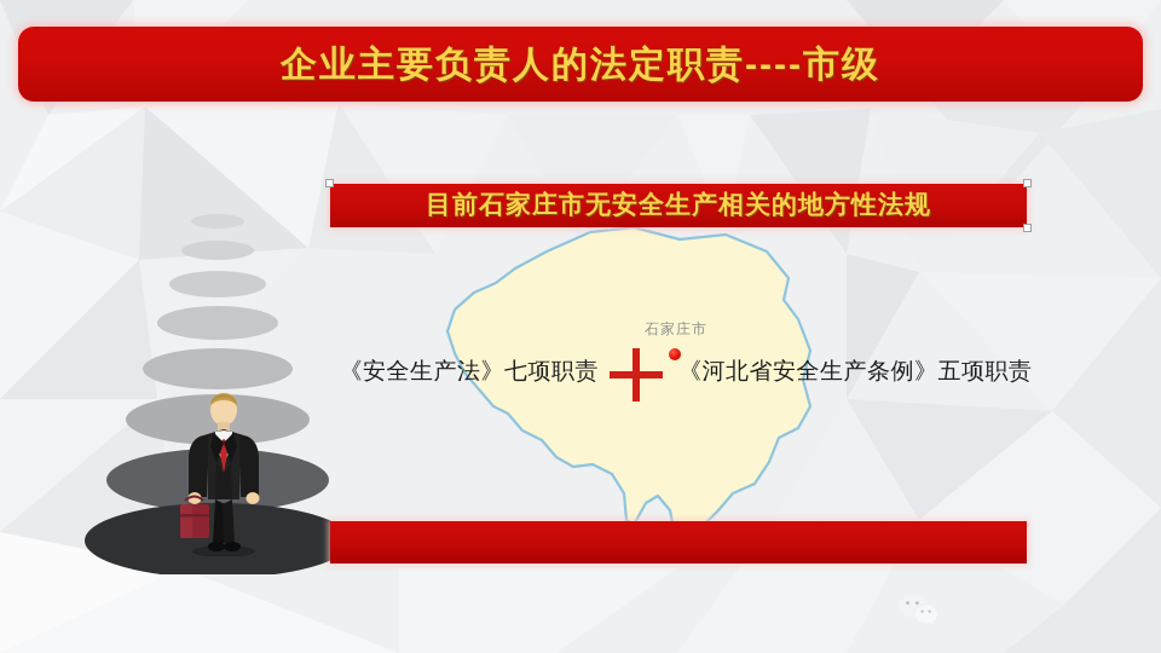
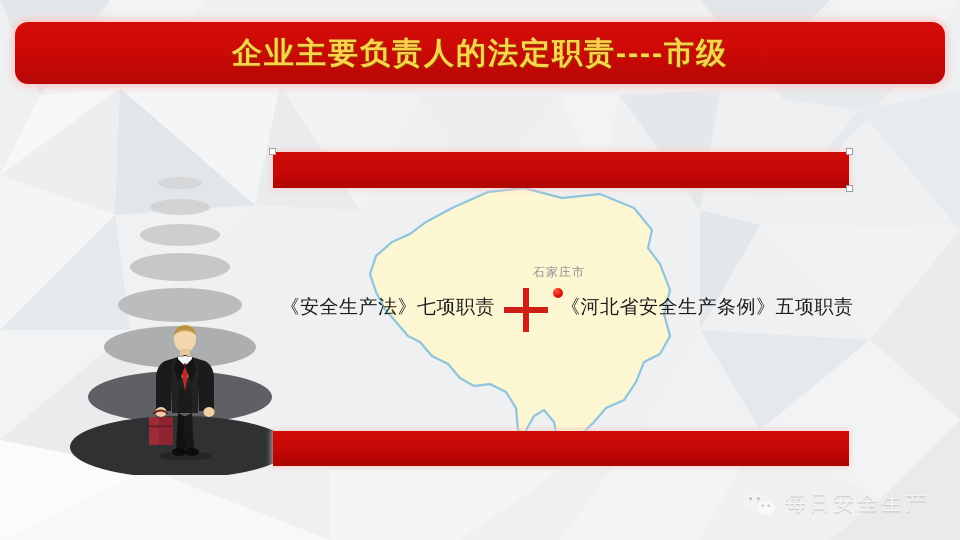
  石家庄市
  企业主要负责人的法定职责----市级
- 目前石家庄市无安全生产相关的地方性法规
  《安全生产法》七项职责
  《河北省安全生产条例》五项职责
+ 每日安全生产
